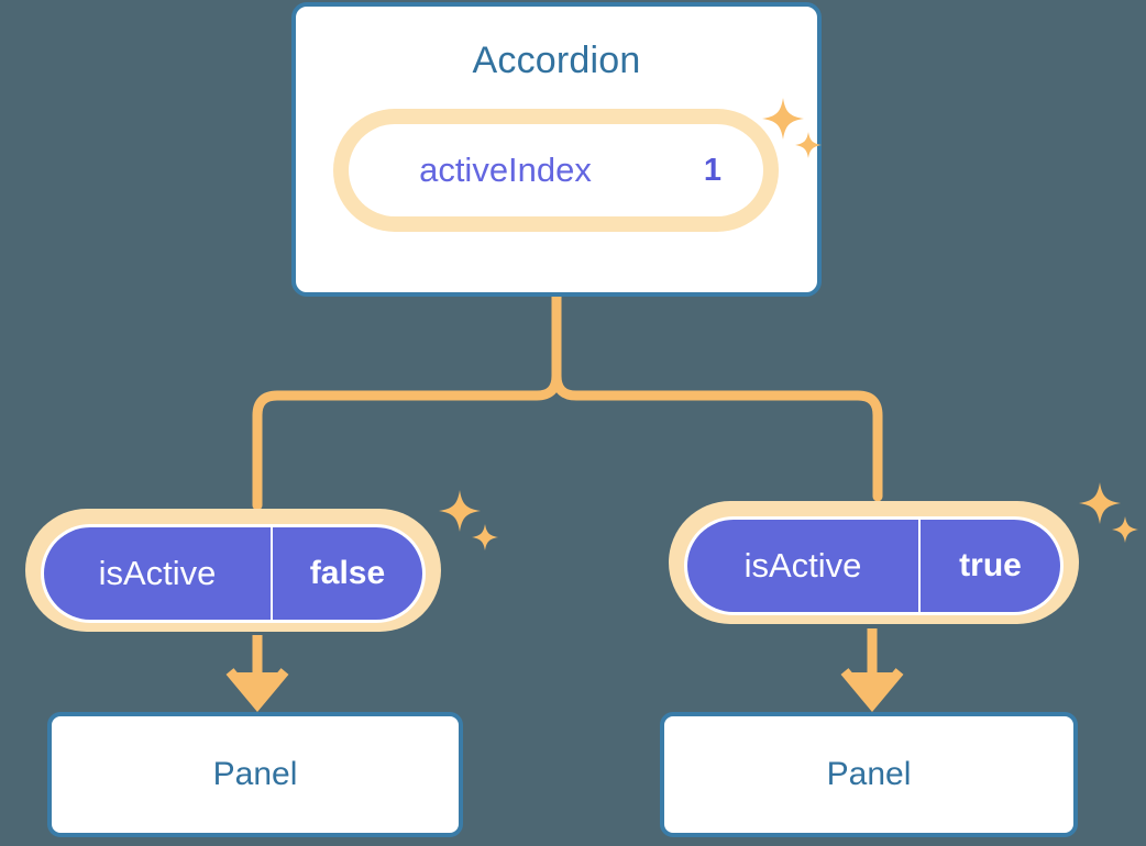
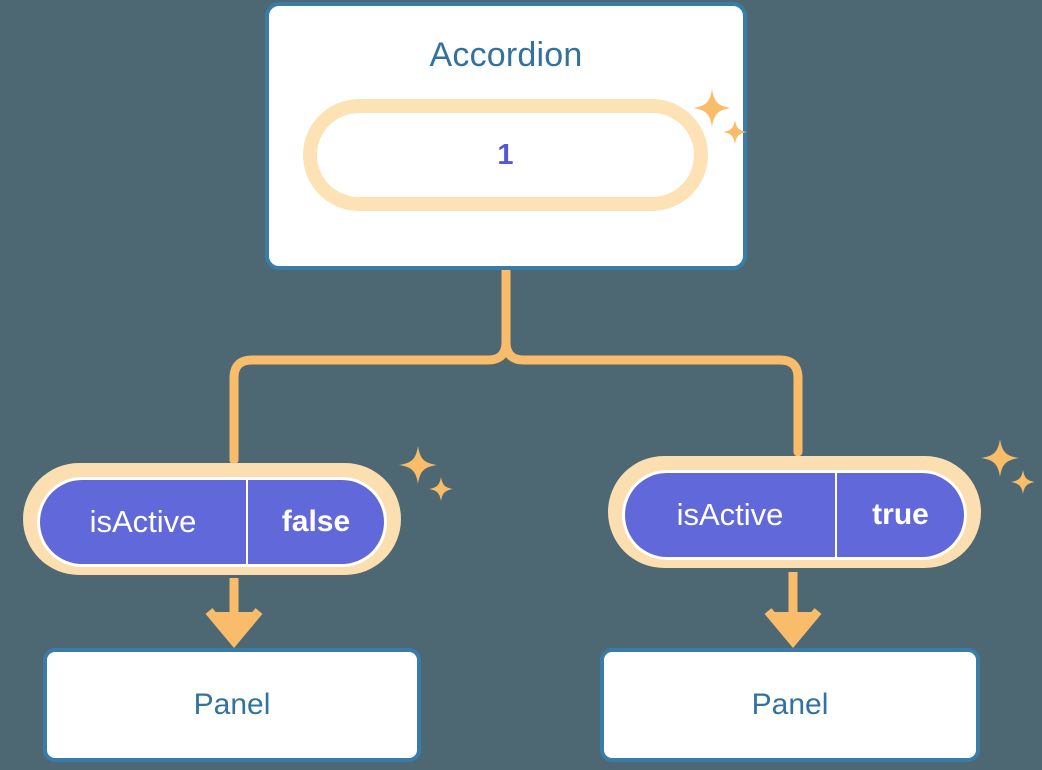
  Accordion
- activeIndex
  1
  isActive
  false
  Panel
  isActive
  true
  Panel
